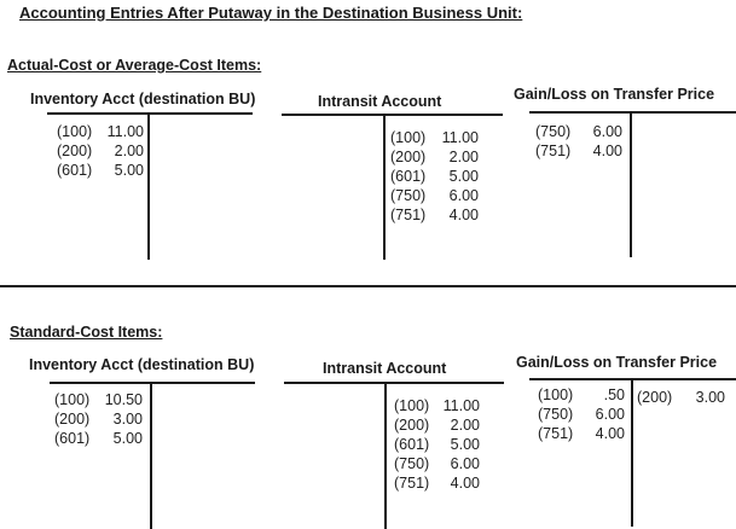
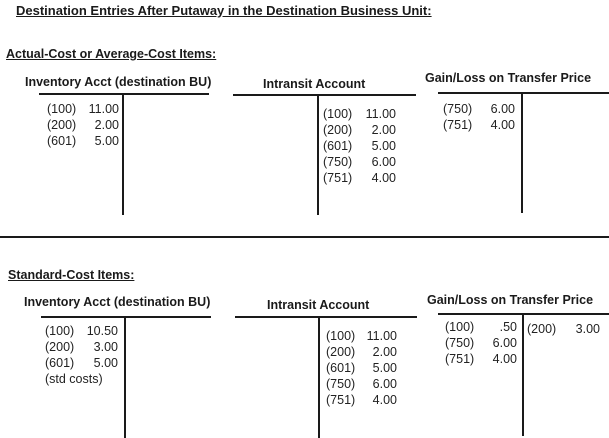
- Accounting Entries After Putaway in the Destination Business Unit:
+ Destination Entries After Putaway in the Destination Business Unit:
  Actual-Cost or Average-Cost Items:
  Inventory Acct (destination BU)
  (100)
  11.00
  (200)
  2.00
  (601)
  5.00
  Intransit Account
  (100)
  11.00
  (200)
  2.00
  (601)
  5.00
  (750)
  6.00
  (751)
  4.00
  Gain/Loss on Transfer Price
  (750)
  6.00
  (751)
  4.00
  Standard-Cost Items:
  Inventory Acct (destination BU)
  (100)
  10.50
  (200)
  3.00
  (601)
  5.00
+ (std costs)
  Intransit Account
  (100)
  11.00
  (200)
  2.00
  (601)
  5.00
  (750)
  6.00
  (751)
  4.00
  Gain/Loss on Transfer Price
  (100)
  .50
  (750)
  6.00
  (751)
  4.00
  (200)
  3.00
